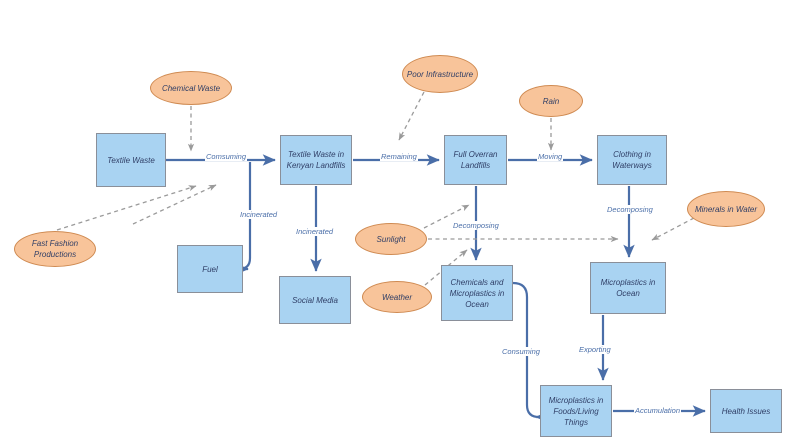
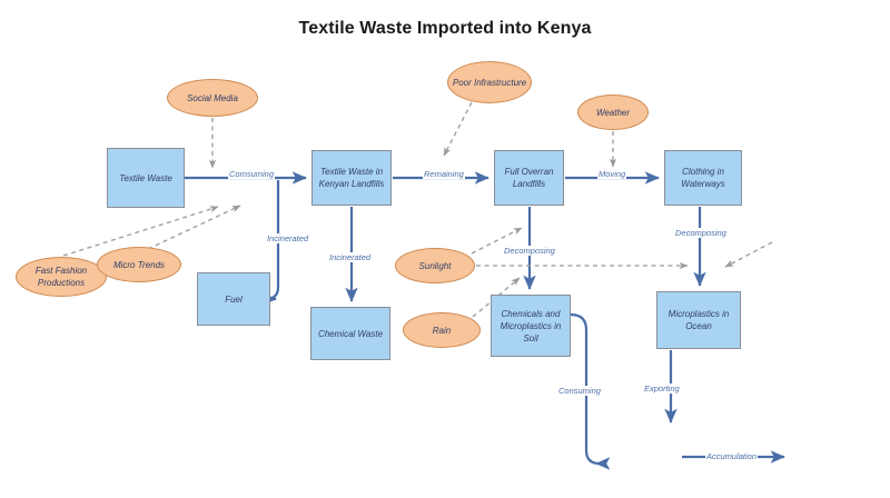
+ Textile Waste Imported into Kenya
  Textile Waste
- Chemical Waste
+ Social Media
  Fast Fashion Productions
+ Micro Trends
  Fuel
  Textile Waste in Kenyan Landfills
- Social Media
+ Chemical Waste
  Poor Infrastructure
  Full Overran Landfills
  Sunlight
- Weather
+ Rain
- Chemicals and Microplastics in Ocean
+ Chemicals and Microplastics in Soil
- Rain
+ Weather
  Clothing in Waterways
- Minerals in Water
  Microplastics in Ocean
- Microplastics in Foods/Living Things
- Health Issues
  Comsuming
  Incinerated
  Incinerated
  Remaining
  Decomposing
  Moving
  Decomposing
  Consuming
  Exporting
  Accumulation
